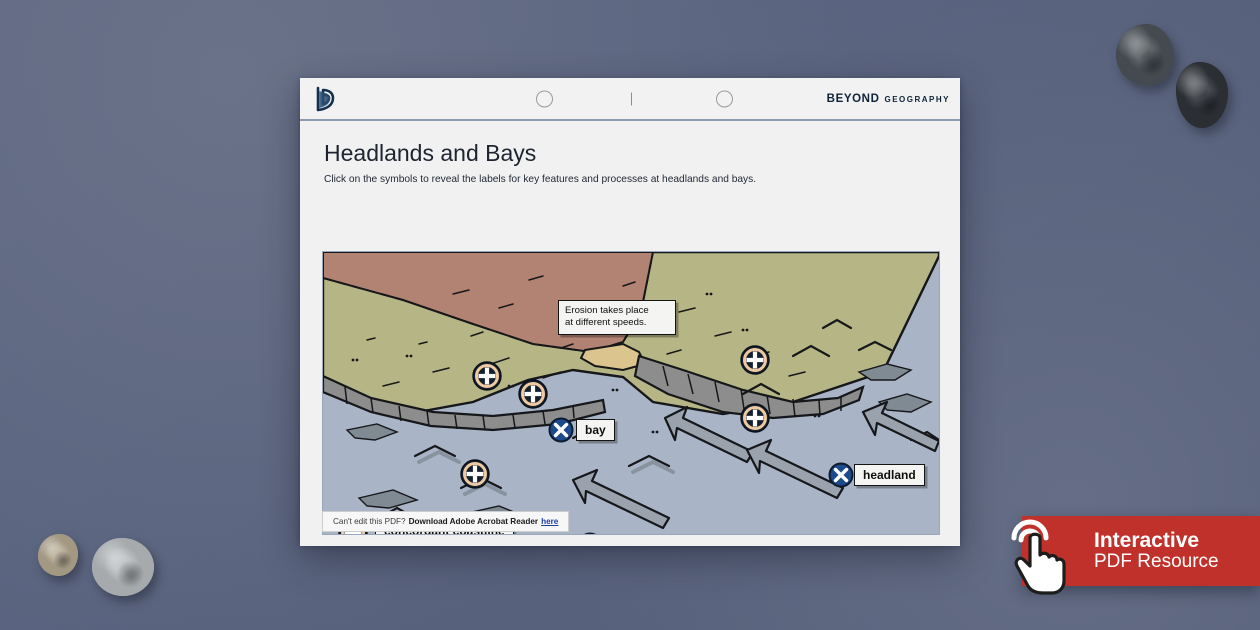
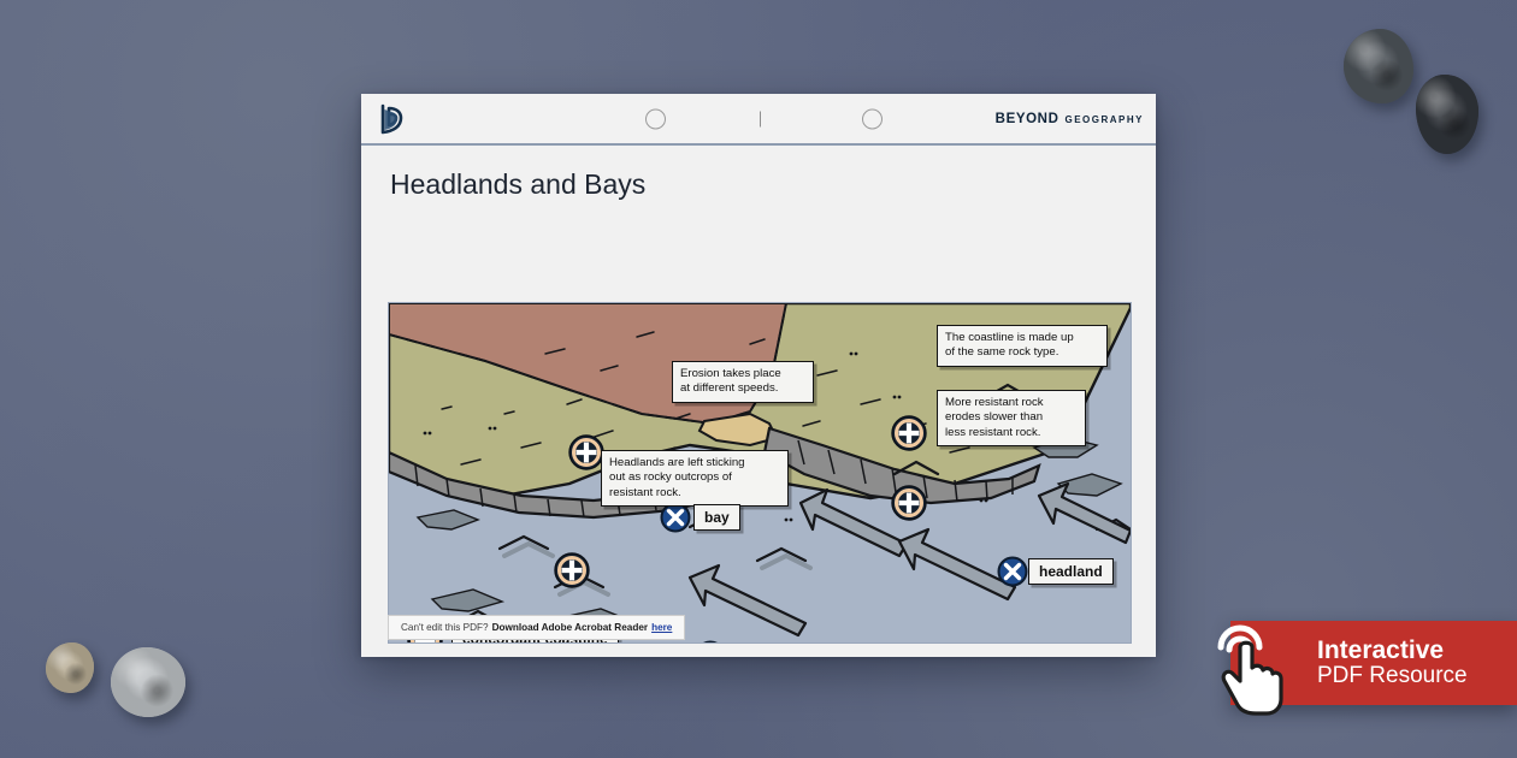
  BEYOND
  GEOGRAPHY
  Headlands and Bays
- Click on the symbols to reveal the labels for key features and processes at headlands and bays.
  Erosion takes place
  at different speeds.
+ The coastline is made up
+ of the same rock type.
+ More resistant rock
+ erodes slower than
+ less resistant rock.
+ Headlands are left sticking
+ out as rocky outcrops of
+ resistant rock.
  bay
  headland
  Can't edit this PDF?
  Download Adobe Acrobat Reader
  here
  Interactive
  PDF Resource
